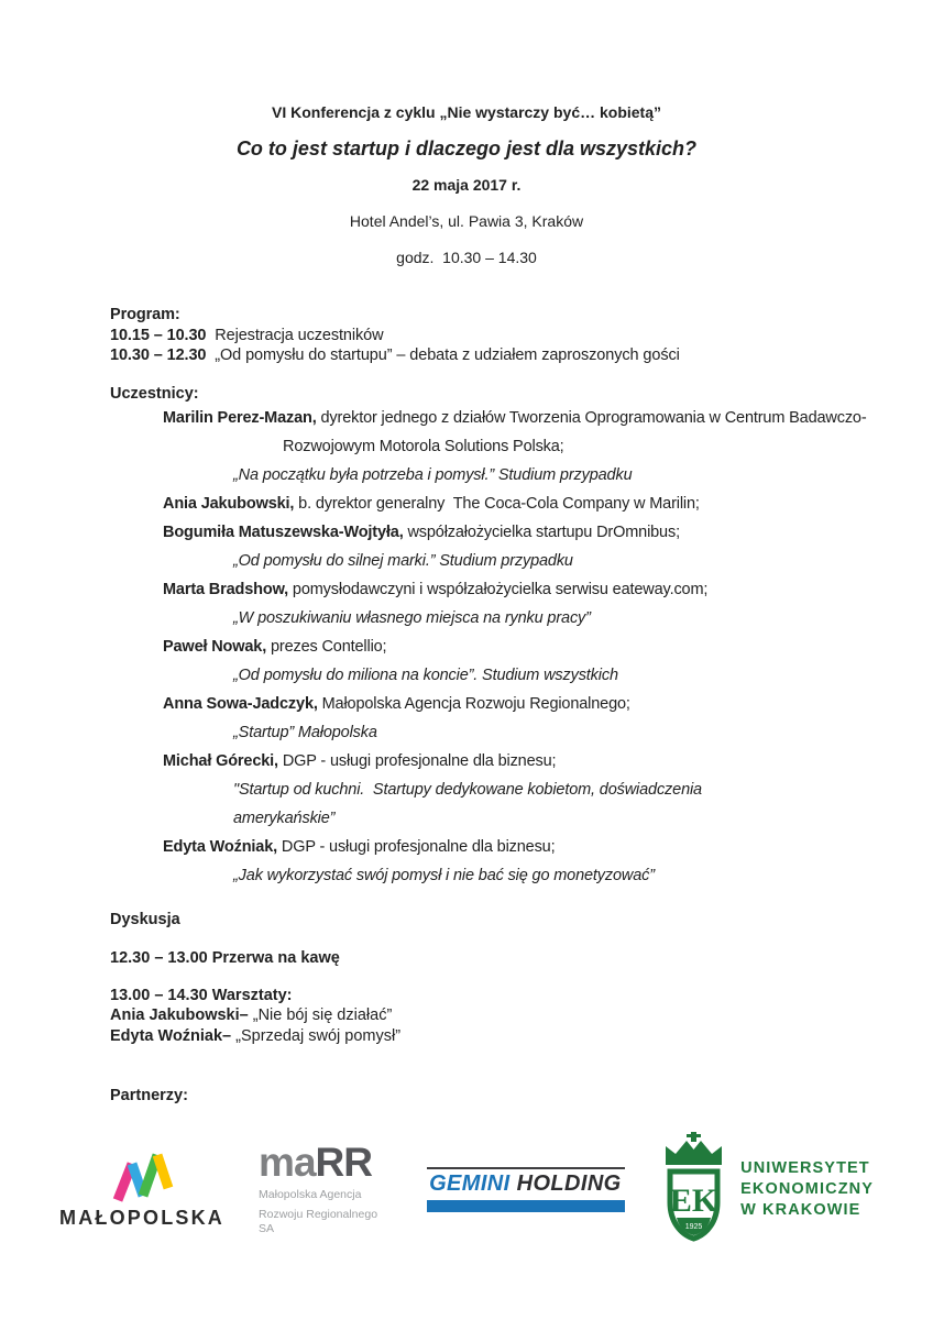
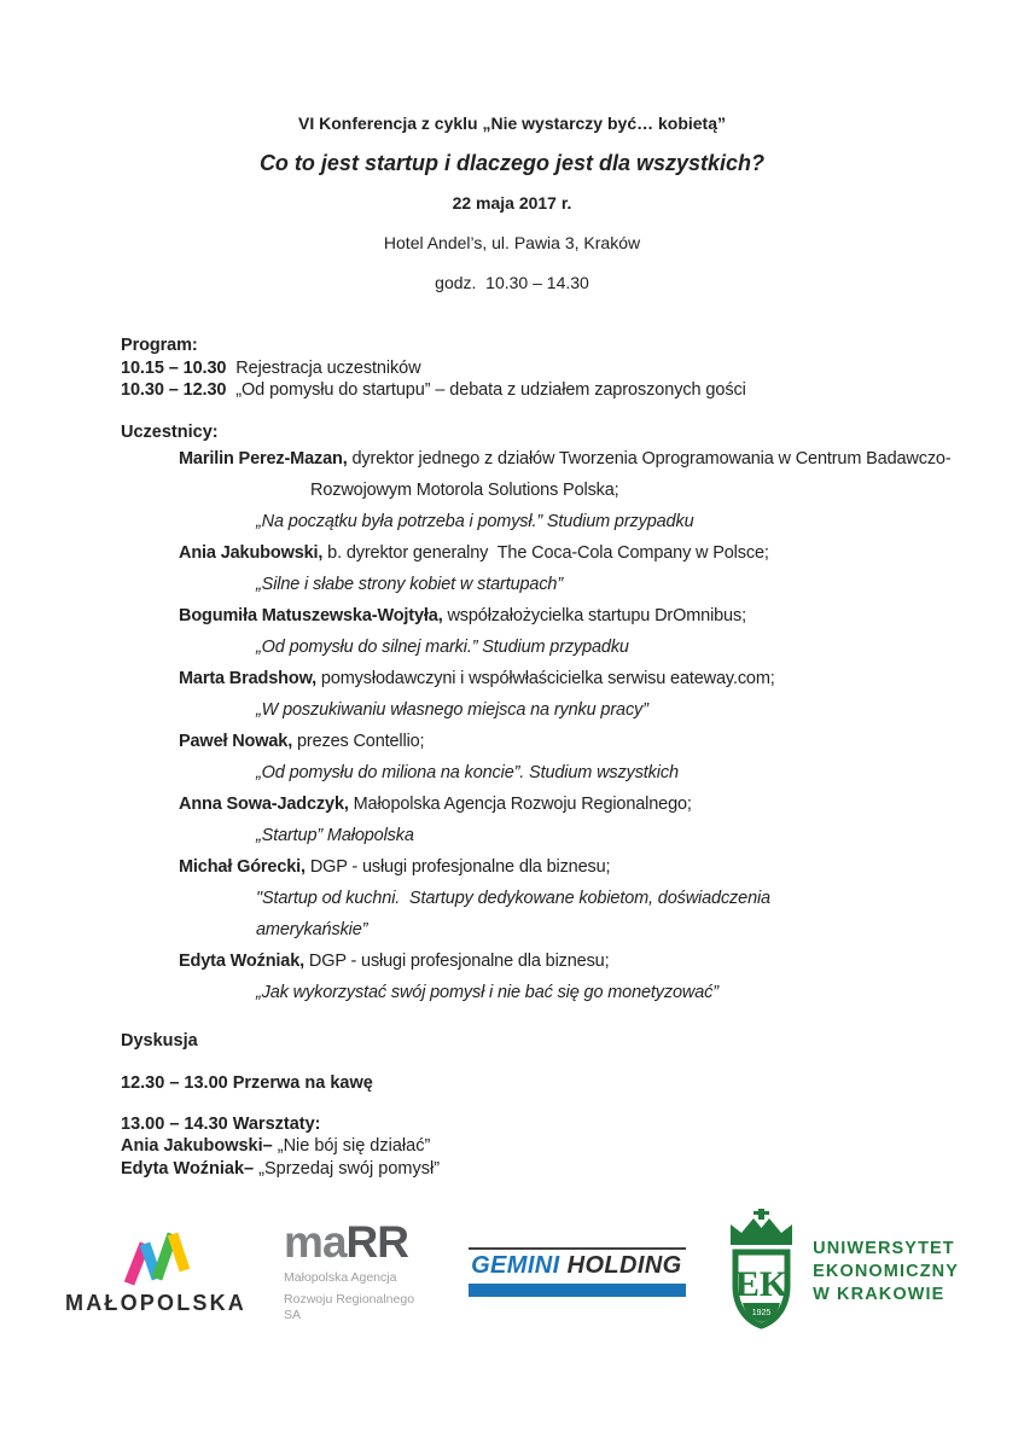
  VI Konferencja z cyklu „Nie wystarczy być… kobietą”
  Co to jest startup i dlaczego jest dla wszystkich?
  22 maja 2017 r.
  Hotel Andel’s, ul. Pawia 3, Kraków
  godz. 10.30 – 14.30
  Program:
  10.15 – 10.30 Rejestracja uczestników
  10.30 – 12.30 „Od pomysłu do startupu” – debata z udziałem zaproszonych gości
  Uczestnicy:
  Marilin Perez-Mazan, dyrektor jednego z działów Tworzenia Oprogramowania w Centrum Badawczo-
  Rozwojowym Motorola Solutions Polska;
  „Na początku była potrzeba i pomysł.” Studium przypadku
- Ania Jakubowski, b. dyrektor generalny The Coca-Cola Company w Marilin;
+ Ania Jakubowski, b. dyrektor generalny The Coca-Cola Company w Polsce;
+ „Silne i słabe strony kobiet w startupach”
  Bogumiła Matuszewska-Wojtyła, współzałożycielka startupu DrOmnibus;
  „Od pomysłu do silnej marki.” Studium przypadku
- Marta Bradshow, pomysłodawczyni i współzałożycielka serwisu eateway.com;
+ Marta Bradshow, pomysłodawczyni i współwłaścicielka serwisu eateway.com;
  „W poszukiwaniu własnego miejsca na rynku pracy”
  Paweł Nowak, prezes Contellio;
  „Od pomysłu do miliona na koncie”. Studium wszystkich
  Anna Sowa-Jadczyk, Małopolska Agencja Rozwoju Regionalnego;
  „Startup” Małopolska
  Michał Górecki, DGP - usługi profesjonalne dla biznesu;
  "Startup od kuchni. Startupy dedykowane kobietom, doświadczenia
  amerykańskie”
  Edyta Woźniak, DGP - usługi profesjonalne dla biznesu;
  „Jak wykorzystać swój pomysł i nie bać się go monetyzować”
  Dyskusja
  12.30 – 13.00 Przerwa na kawę
  13.00 – 14.30 Warsztaty:
  Ania Jakubowski– „Nie bój się działać”
  Edyta Woźniak– „Sprzedaj swój pomysł”
- Partnerzy:
  MAŁOPOLSKA
  maRR
  Małopolska Agencja
  Rozwoju Regionalnego SA
  GEMINI HOLDING
  EK
  UNIWERSYTET
  EKONOMICZNY
  W KRAKOWIE
